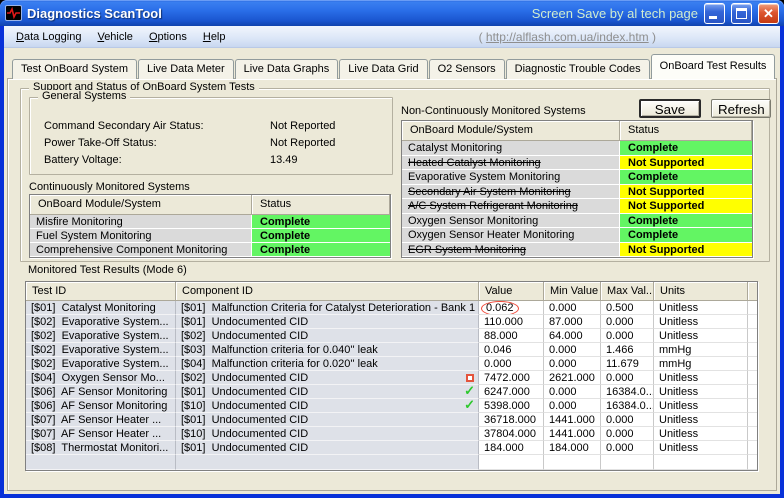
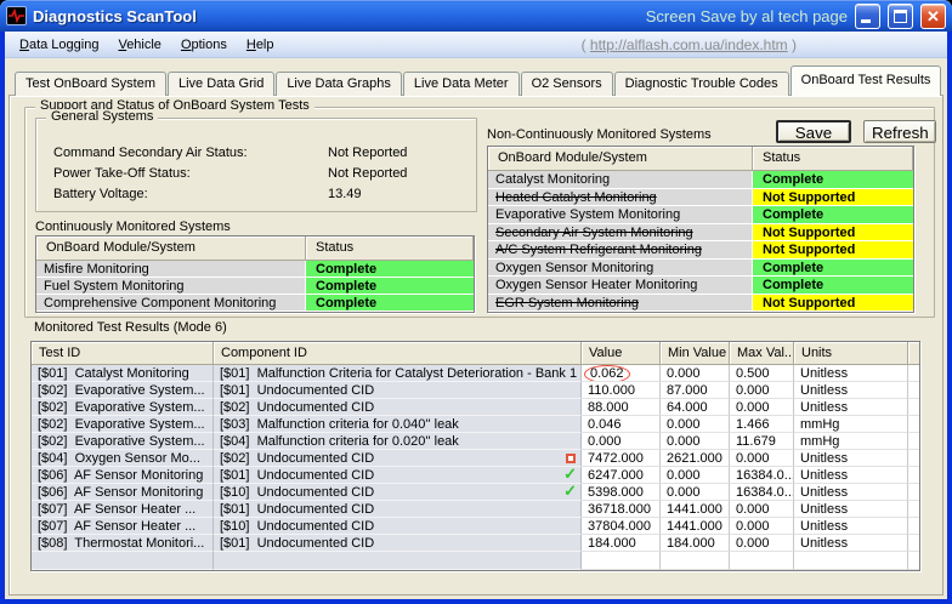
  Diagnostics ScanTool
  Screen Save by al tech page
  ✕
  Data Logging
  Vehicle
  Options
  Help
  ( http://alflash.com.ua/index.htm )
  Test OnBoard System
- Live Data Meter
+ Live Data Grid
  Live Data Graphs
- Live Data Grid
+ Live Data Meter
  O2 Sensors
  Diagnostic Trouble Codes
  OnBoard Test Results
  Support and Status of OnBoard System Tests
  General Systems
  Command Secondary Air Status:
  Not Reported
  Power Take-Off Status:
  Not Reported
  Battery Voltage:
  13.49
  Continuously Monitored Systems
  OnBoard Module/System
  Status
  Misfire Monitoring
  Complete
  Fuel System Monitoring
  Complete
  Comprehensive Component Monitoring
  Complete
  Non-Continuously Monitored Systems
  OnBoard Module/System
  Status
  Catalyst Monitoring
  Complete
  Heated Catalyst Monitoring
  Not Supported
  Evaporative System Monitoring
  Complete
  Secondary Air System Monitoring
  Not Supported
  A/C System Refrigerant Monitoring
  Not Supported
  Oxygen Sensor Monitoring
  Complete
  Oxygen Sensor Heater Monitoring
  Complete
  EGR System Monitoring
  Not Supported
  Save
  Refresh
  Monitored Test Results (Mode 6)
  Test ID
  Component ID
  Value
  Min Value
  Max Val..
  Units
  [$01] Catalyst Monitoring
  [$01] Malfunction Criteria for Catalyst Deterioration - Bank 1
  0.062
  0.000
  0.500
  Unitless
  [$02] Evaporative System...
  [$01] Undocumented CID
  110.000
  87.000
  0.000
  Unitless
  [$02] Evaporative System...
  [$02] Undocumented CID
  88.000
  64.000
  0.000
  Unitless
  [$02] Evaporative System...
  [$03] Malfunction criteria for 0.040'' leak
  0.046
  0.000
  1.466
  mmHg
  [$02] Evaporative System...
  [$04] Malfunction criteria for 0.020'' leak
  0.000
  0.000
  11.679
  mmHg
  [$04] Oxygen Sensor Mo...
  [$02] Undocumented CID
  7472.000
  2621.000
  0.000
  Unitless
  [$06] AF Sensor Monitoring
  [$01] Undocumented CID
  ✓
  6247.000
  0.000
  16384.0..
  Unitless
  [$06] AF Sensor Monitoring
  [$10] Undocumented CID
  ✓
  5398.000
  0.000
  16384.0..
  Unitless
  [$07] AF Sensor Heater ...
  [$01] Undocumented CID
  36718.000
  1441.000
  0.000
  Unitless
  [$07] AF Sensor Heater ...
  [$10] Undocumented CID
  37804.000
  1441.000
  0.000
  Unitless
  [$08] Thermostat Monitori...
  [$01] Undocumented CID
  184.000
  184.000
  0.000
  Unitless
